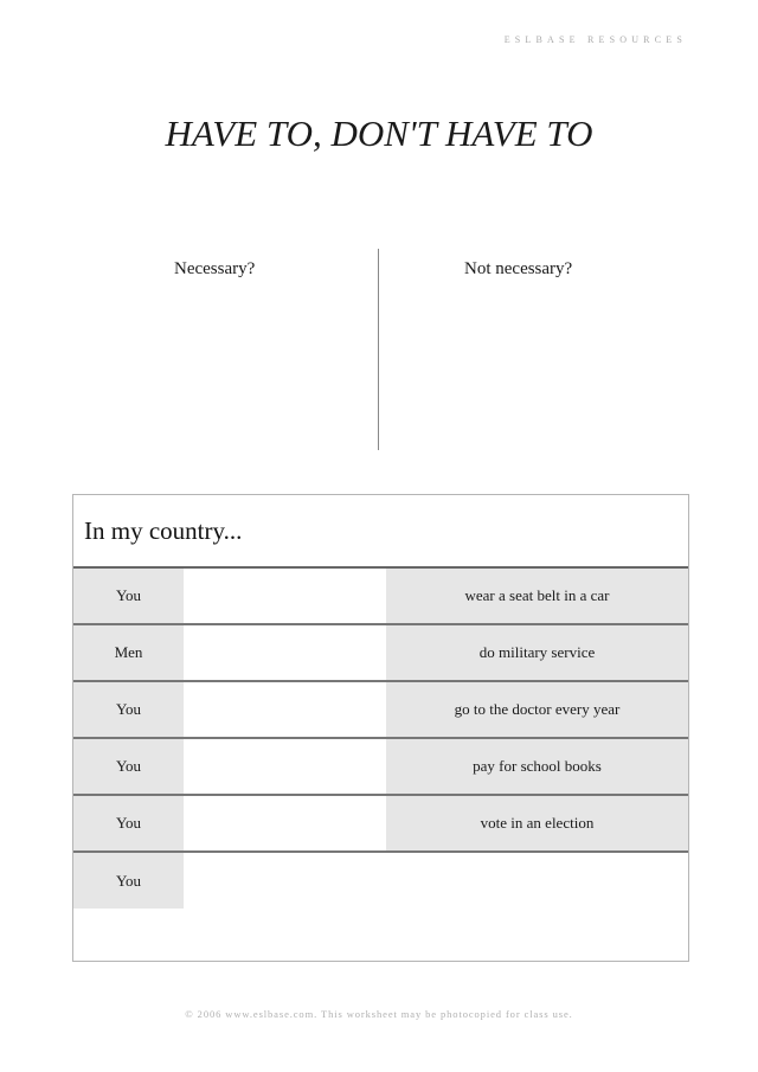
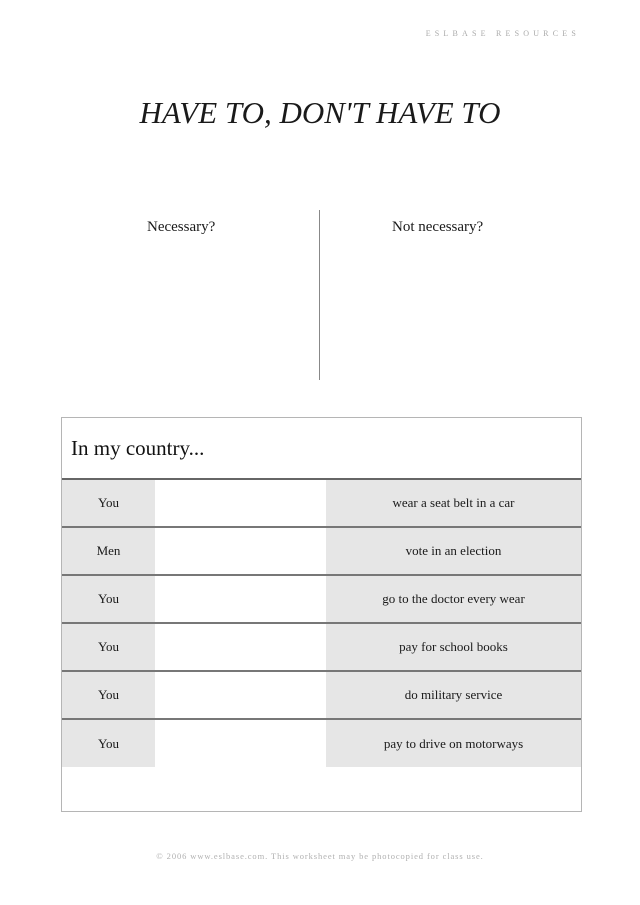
  ESLBASE RESOURCES
  HAVE TO, DON'T HAVE TO
  Necessary?
  Not necessary?
  In my country...
  You
  wear a seat belt in a car
  Men
- do military service
+ vote in an election
  You
- go to the doctor every year
+ go to the doctor every wear
  You
  pay for school books
  You
- vote in an election
+ do military service
  You
+ pay to drive on motorways
  © 2006 www.eslbase.com. This worksheet may be photocopied for class use.
